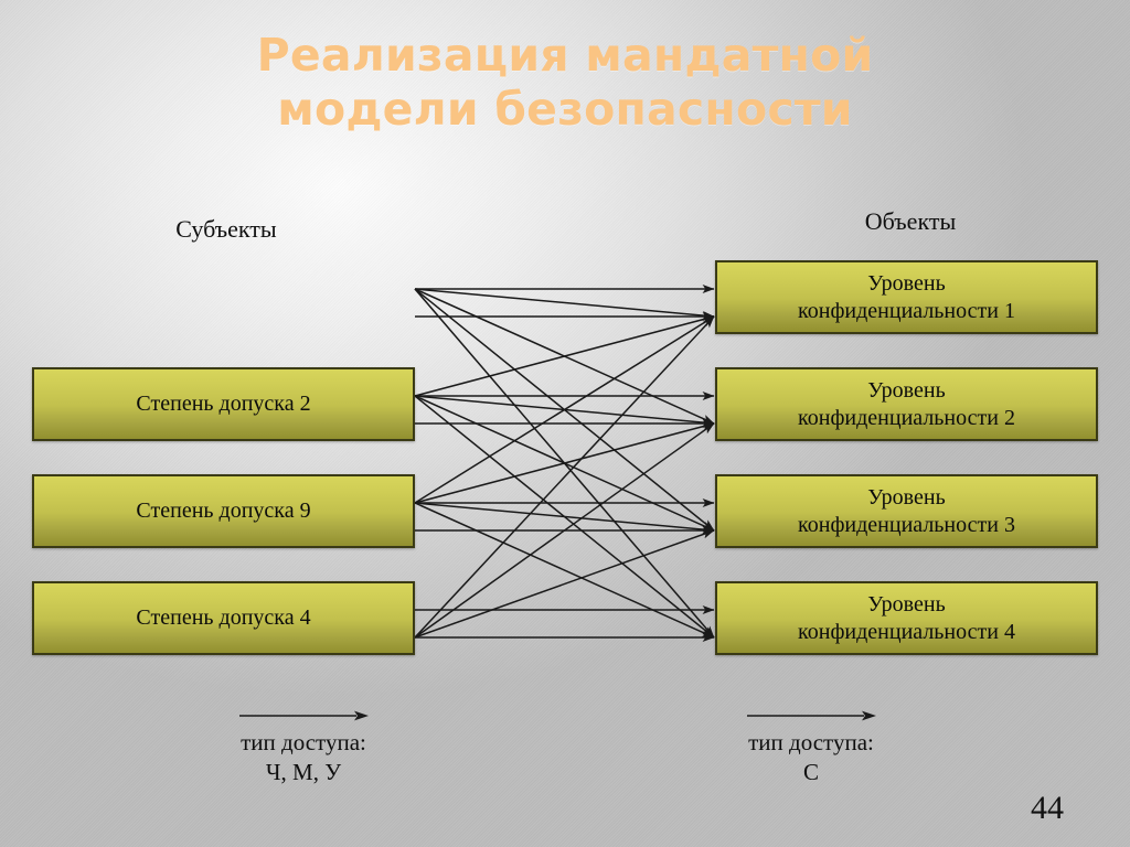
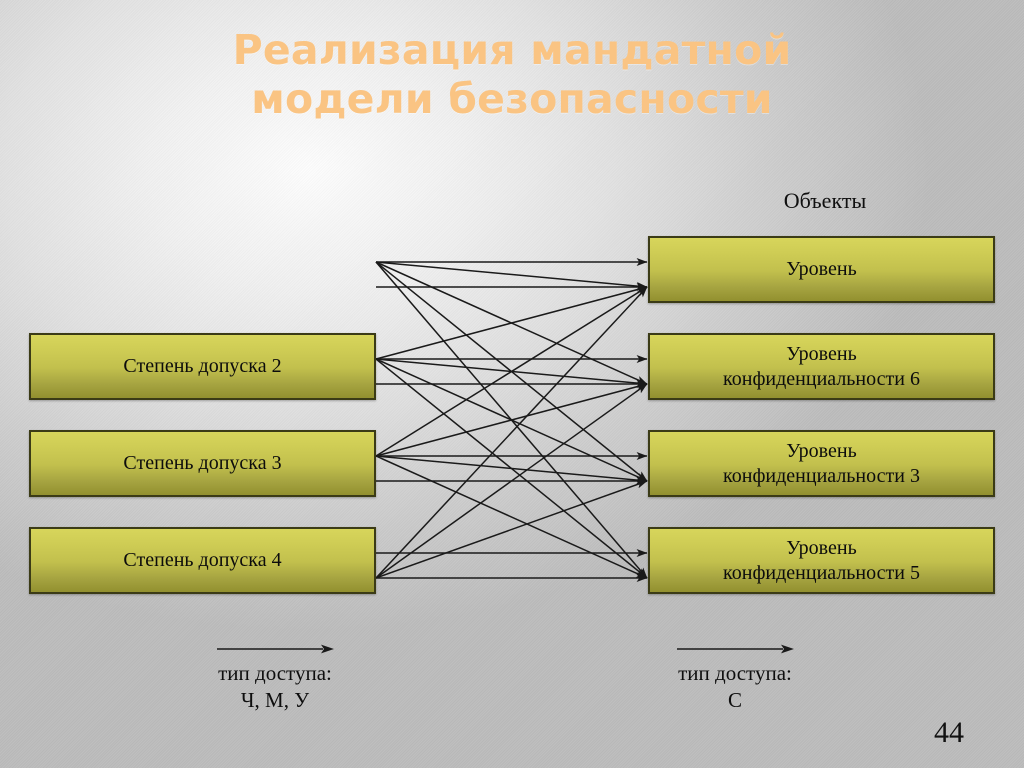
  Реализация мандатной
  модели безопасности
- Субъекты
  Объекты
  Степень допуска 2
- Степень допуска 9
+ Степень допуска 3
  Степень допуска 4
  Уровень
- конфиденциальности 1
  Уровень
- конфиденциальности 2
+ конфиденциальности 6
  Уровень
  конфиденциальности 3
  Уровень
- конфиденциальности 4
+ конфиденциальности 5
  тип доступа:
  Ч, М, У
  тип доступа:
  С
  44
